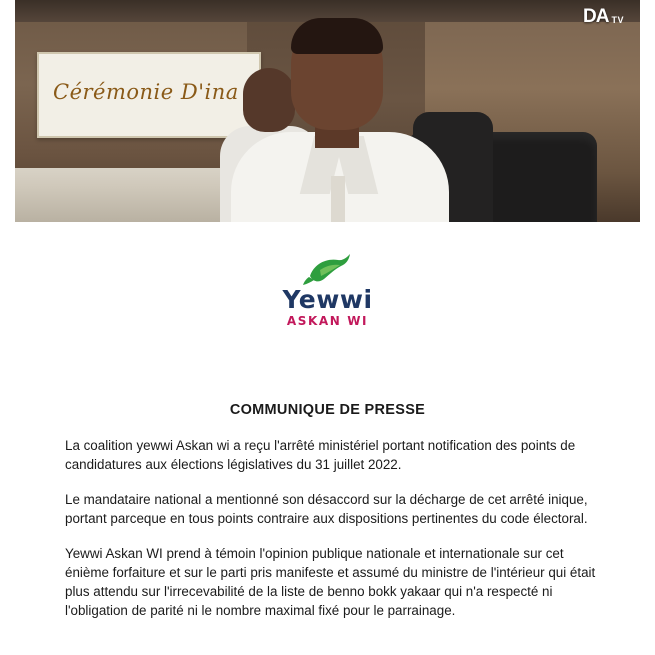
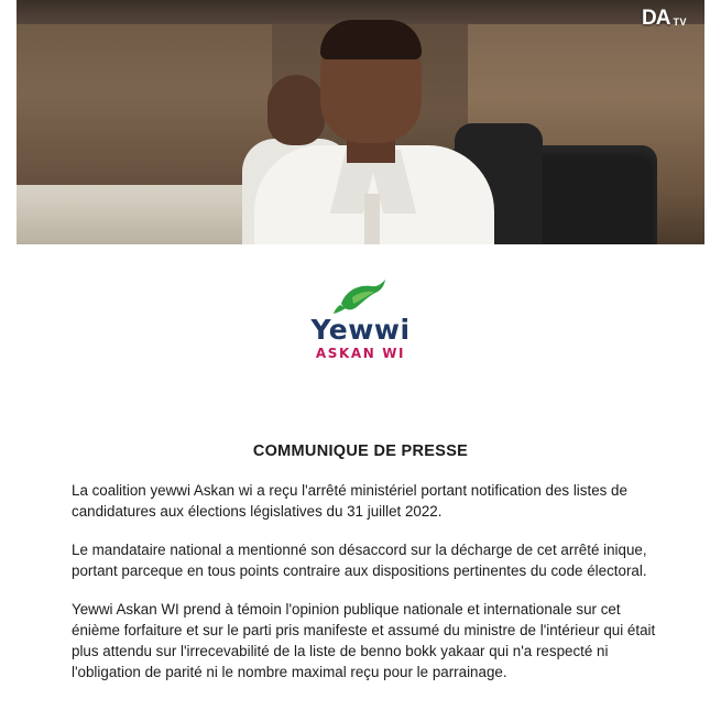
- Cérémonie D'ina
  DA
  TV
  Yewwi
  ASKAN WI
  COMMUNIQUE DE PRESSE
- La coalition yewwi Askan wi a reçu l'arrêté ministériel portant notification des points de candidatures aux élections législatives du 31 juillet 2022.
+ La coalition yewwi Askan wi a reçu l'arrêté ministériel portant notification des listes de candidatures aux élections législatives du 31 juillet 2022.
  Le mandataire national a mentionné son désaccord sur la décharge de cet arrêté inique, portant parceque en tous points contraire aux dispositions pertinentes du code électoral.
- Yewwi Askan WI prend à témoin l'opinion publique nationale et internationale sur cet énième forfaiture et sur le parti pris manifeste et assumé du ministre de l'intérieur qui était plus attendu sur l'irrecevabilité de la liste de benno bokk yakaar qui n'a respecté ni l'obligation de parité ni le nombre maximal fixé pour le parrainage.
+ Yewwi Askan WI prend à témoin l'opinion publique nationale et internationale sur cet énième forfaiture et sur le parti pris manifeste et assumé du ministre de l'intérieur qui était plus attendu sur l'irrecevabilité de la liste de benno bokk yakaar qui n'a respecté ni l'obligation de parité ni le nombre maximal reçu pour le parrainage.
